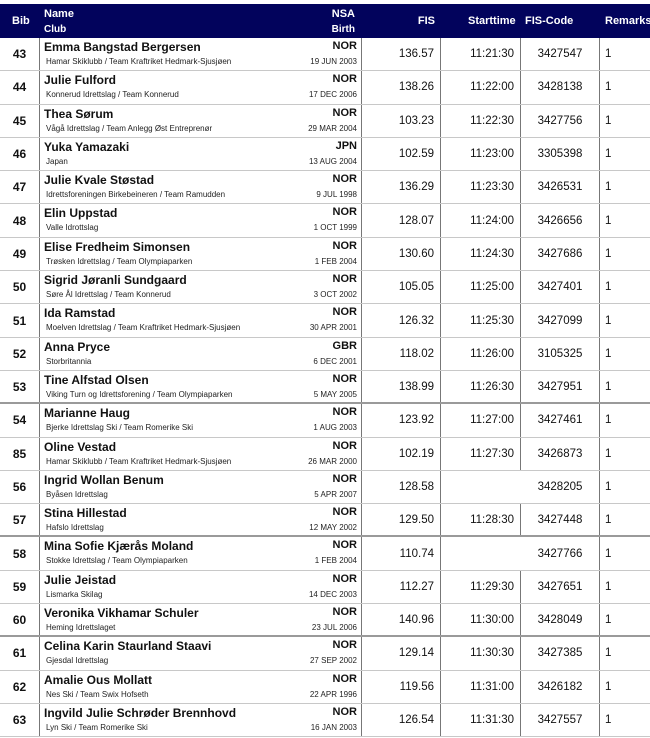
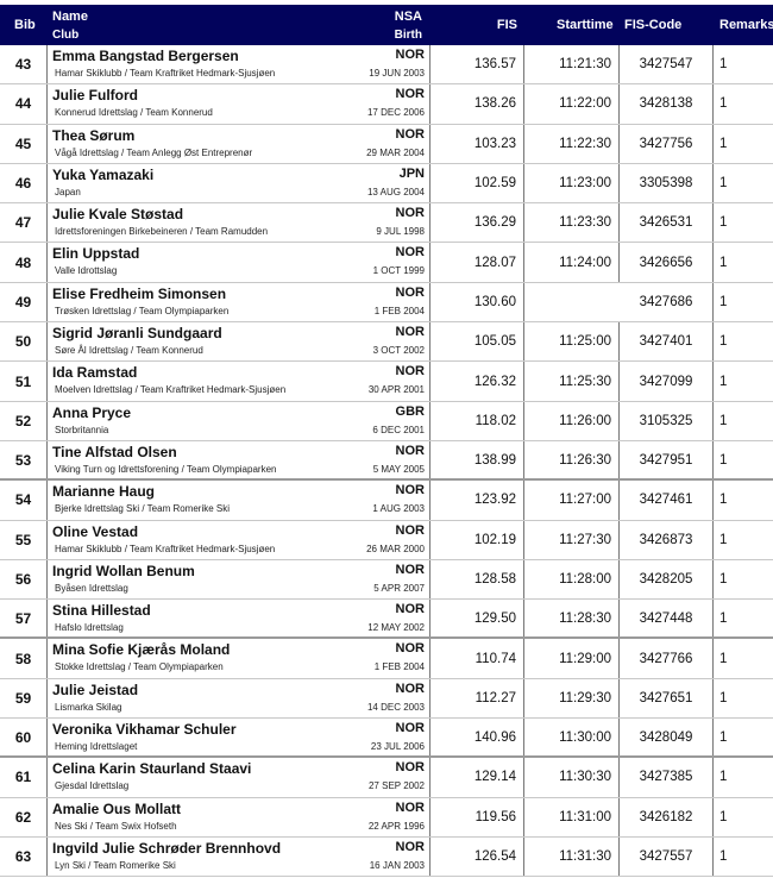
  Bib
  Name
  Club
  NSA
  Birth
  FIS
  Starttime
  FIS-Code
  Remarks
  43
  Emma Bangstad Bergersen
  Hamar Skiklubb / Team Kraftriket Hedmark-Sjusjøen
  NOR
  19 JUN 2003
  136.57
  11:21:30
  3427547
  1
  44
  Julie Fulford
  Konnerud Idrettslag / Team Konnerud
  NOR
  17 DEC 2006
  138.26
  11:22:00
  3428138
  1
  45
  Thea Sørum
  Vågå Idrettslag / Team Anlegg Øst Entreprenør
  NOR
  29 MAR 2004
  103.23
  11:22:30
  3427756
  1
  46
  Yuka Yamazaki
  Japan
  JPN
  13 AUG 2004
  102.59
  11:23:00
  3305398
  1
  47
  Julie Kvale Støstad
  Idrettsforeningen Birkebeineren / Team Ramudden
  NOR
  9 JUL 1998
  136.29
  11:23:30
  3426531
  1
  48
  Elin Uppstad
  Valle Idrottslag
  NOR
  1 OCT 1999
  128.07
  11:24:00
  3426656
  1
  49
  Elise Fredheim Simonsen
  Trøsken Idrettslag / Team Olympiaparken
  NOR
  1 FEB 2004
  130.60
- 11:24:30
  3427686
  1
  50
  Sigrid Jøranli Sundgaard
  Søre Ål Idrettslag / Team Konnerud
  NOR
  3 OCT 2002
  105.05
  11:25:00
  3427401
  1
  51
  Ida Ramstad
  Moelven Idrettslag / Team Kraftriket Hedmark-Sjusjøen
  NOR
  30 APR 2001
  126.32
  11:25:30
  3427099
  1
  52
  Anna Pryce
  Storbritannia
  GBR
  6 DEC 2001
  118.02
  11:26:00
  3105325
  1
  53
  Tine Alfstad Olsen
  Viking Turn og Idrettsforening / Team Olympiaparken
  NOR
  5 MAY 2005
  138.99
  11:26:30
  3427951
  1
  54
  Marianne Haug
  Bjerke Idrettslag Ski / Team Romerike Ski
  NOR
  1 AUG 2003
  123.92
  11:27:00
  3427461
  1
- 85
+ 55
  Oline Vestad
  Hamar Skiklubb / Team Kraftriket Hedmark-Sjusjøen
  NOR
  26 MAR 2000
  102.19
  11:27:30
  3426873
  1
  56
  Ingrid Wollan Benum
  Byåsen Idrettslag
  NOR
  5 APR 2007
  128.58
+ 11:28:00
  3428205
  1
  57
  Stina Hillestad
  Hafslo Idrettslag
  NOR
  12 MAY 2002
  129.50
  11:28:30
  3427448
  1
  58
  Mina Sofie Kjærås Moland
  Stokke Idrettslag / Team Olympiaparken
  NOR
  1 FEB 2004
  110.74
+ 11:29:00
  3427766
  1
  59
  Julie Jeistad
  Lismarka Skilag
  NOR
  14 DEC 2003
  112.27
  11:29:30
  3427651
  1
  60
  Veronika Vikhamar Schuler
  Heming Idrettslaget
  NOR
  23 JUL 2006
  140.96
  11:30:00
  3428049
  1
  61
  Celina Karin Staurland Staavi
  Gjesdal Idrettslag
  NOR
  27 SEP 2002
  129.14
  11:30:30
  3427385
  1
  62
  Amalie Ous Mollatt
  Nes Ski / Team Swix Hofseth
  NOR
  22 APR 1996
  119.56
  11:31:00
  3426182
  1
  63
  Ingvild Julie Schrøder Brennhovd
  Lyn Ski / Team Romerike Ski
  NOR
  16 JAN 2003
  126.54
  11:31:30
  3427557
  1
